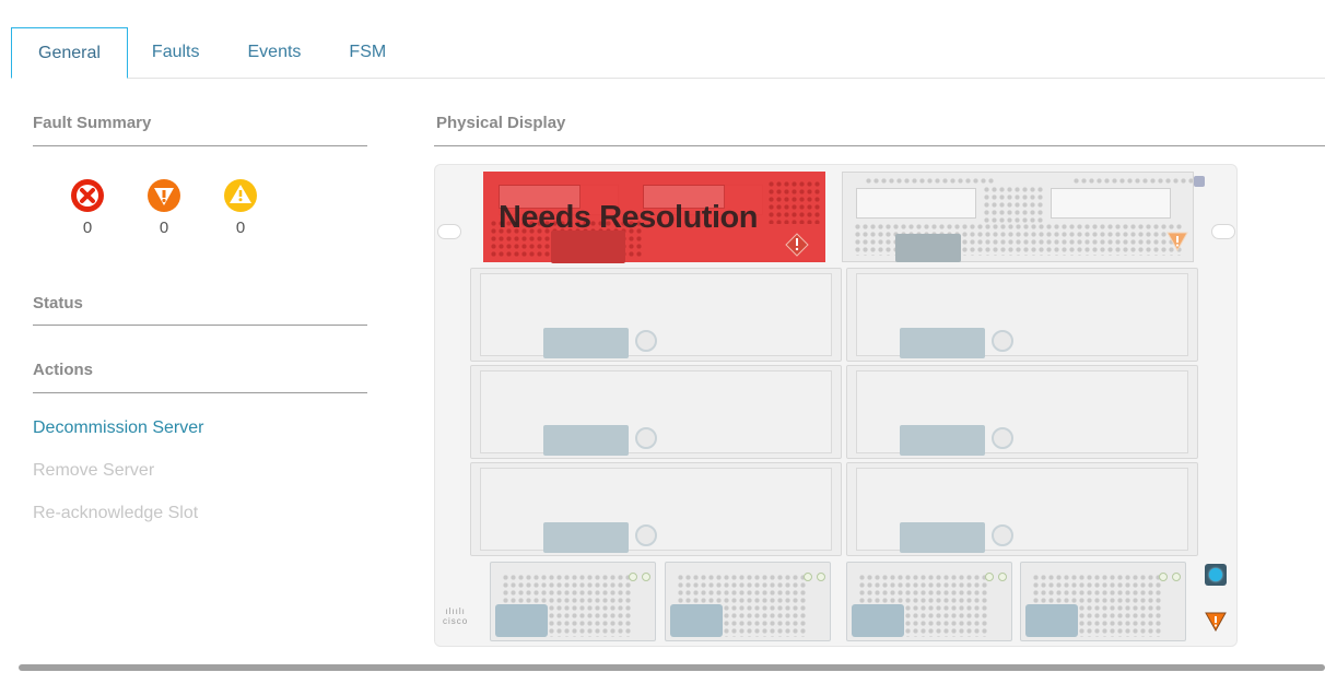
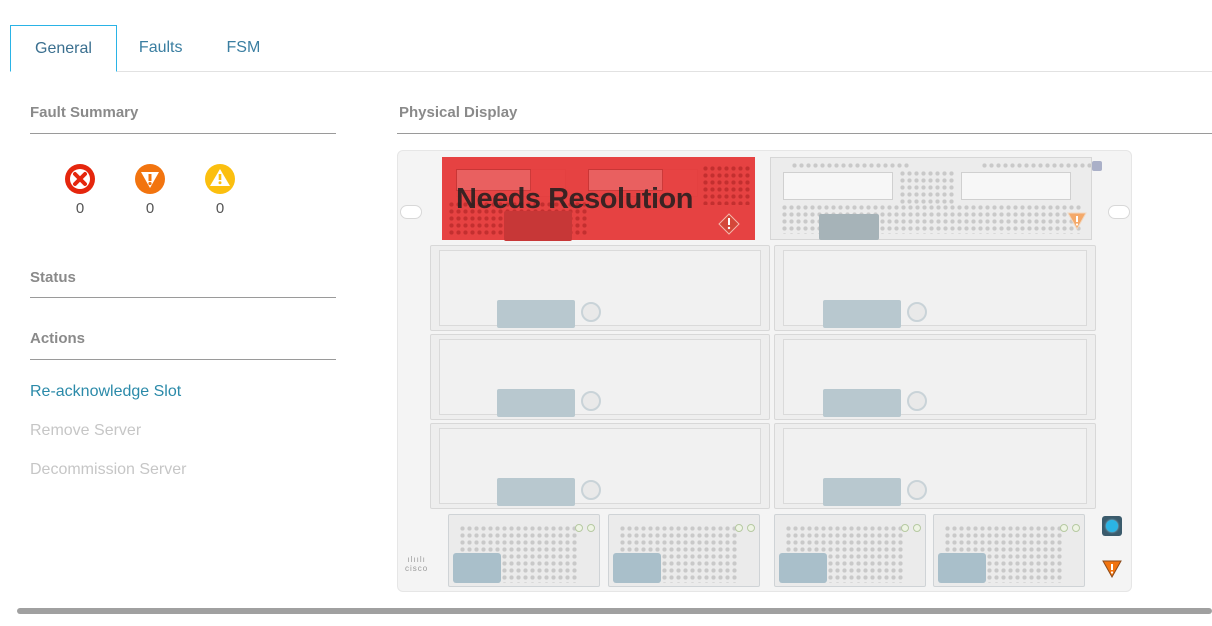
  General
  Faults
- Events
  FSM
  Fault Summary
  0
  0
  0
  Status
  Actions
- Decommission Server
+ Re-acknowledge Slot
  Remove Server
- Re-acknowledge Slot
+ Decommission Server
  Physical Display
  Needs Resolution
  ılıılı
  cisco
